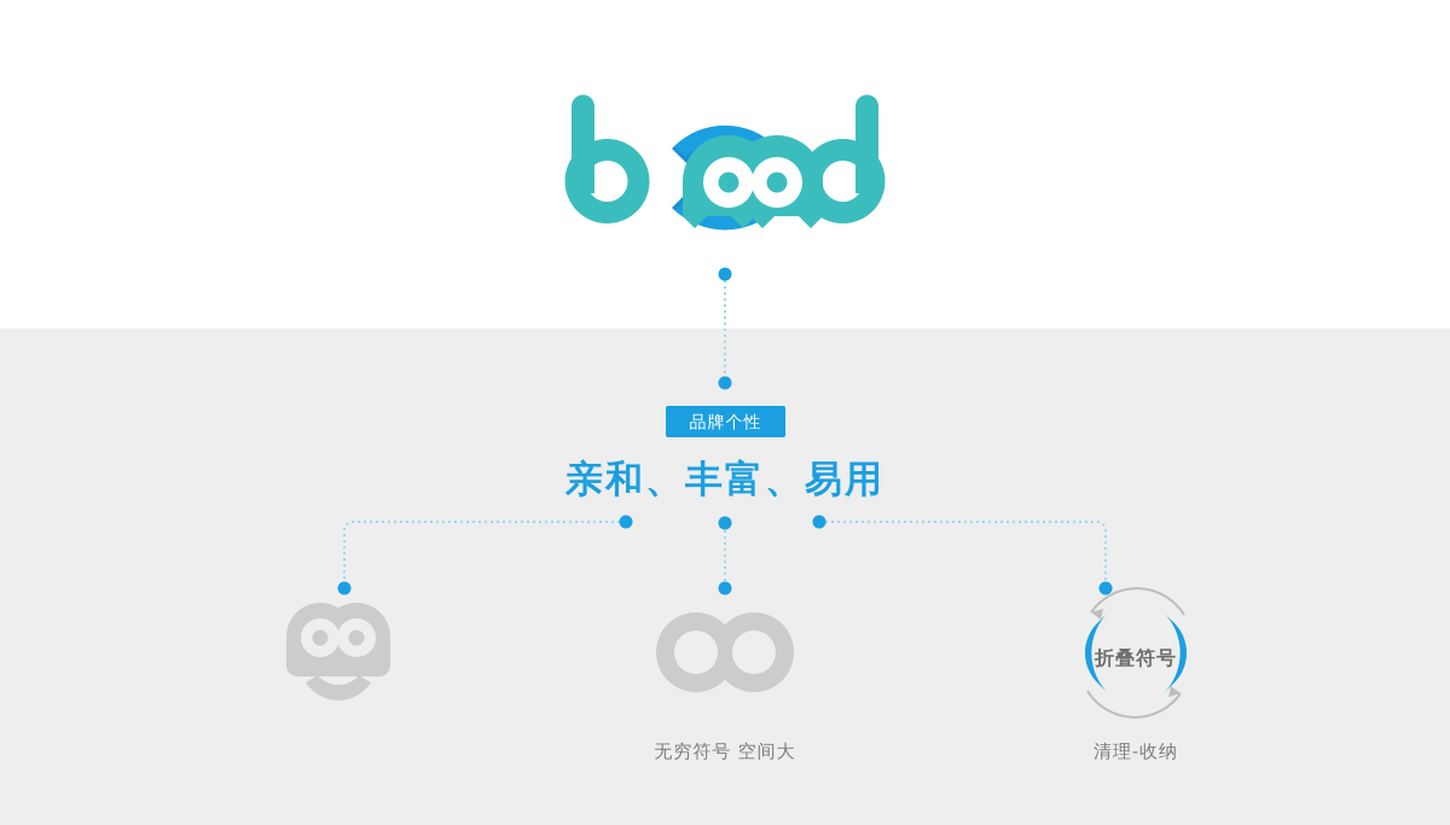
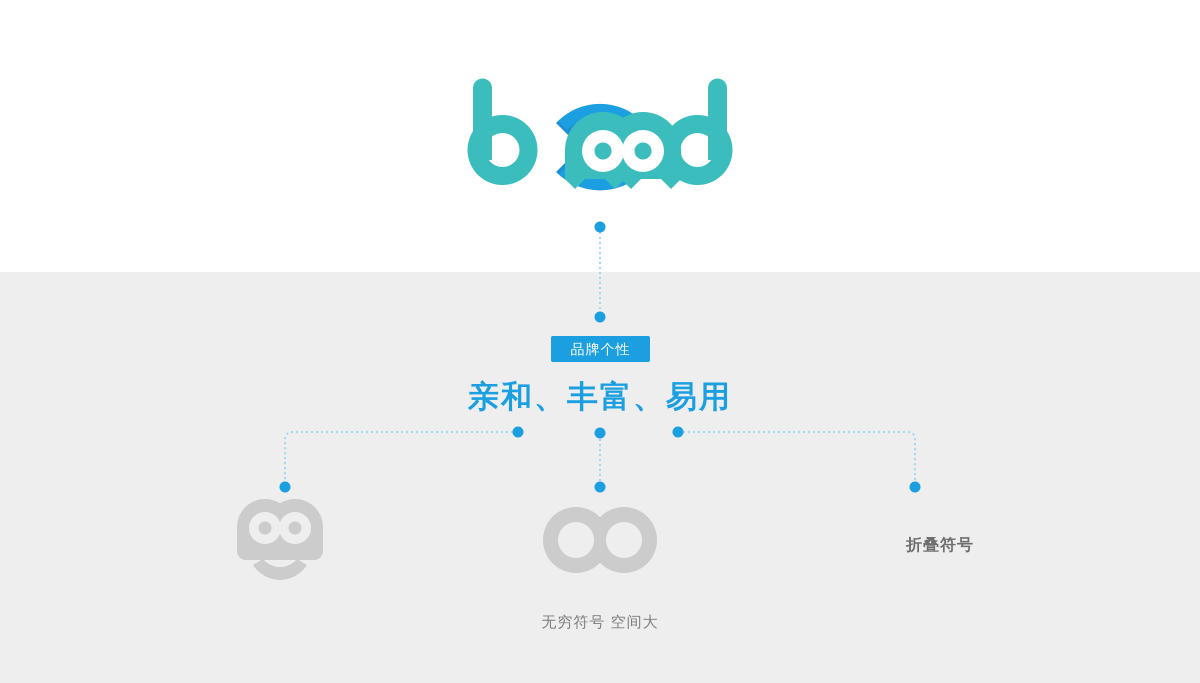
  品牌个性
  亲和、丰富、易用
  无穷符号 空间大
- 清理-收纳
  折叠符号
